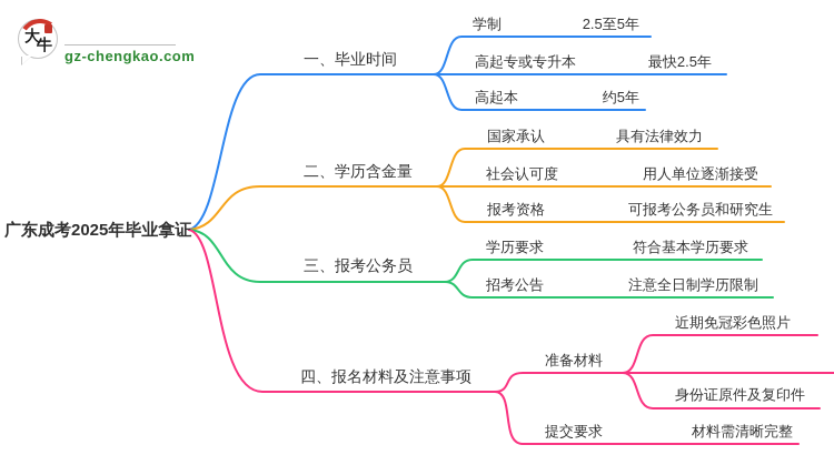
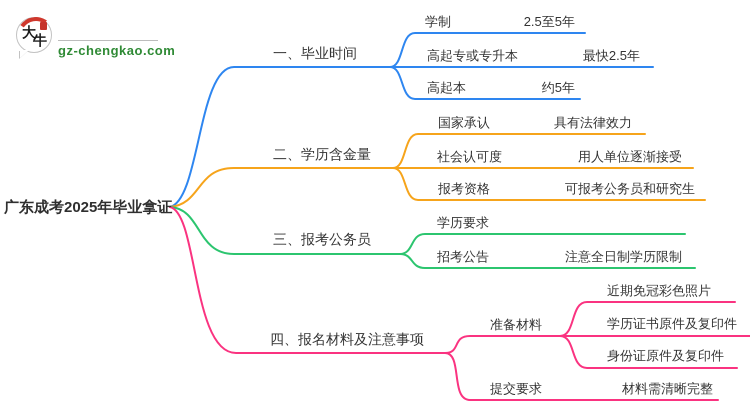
  大
  牛
  gz-chengkao.com
  广东成考2025年毕业拿证
  一、毕业时间
  学制
  2.5至5年
  高起专或专升本
  最快2.5年
  高起本
  约5年
  二、学历含金量
  国家承认
  具有法律效力
  社会认可度
  用人单位逐渐接受
  报考资格
  可报考公务员和研究生
  三、报考公务员
  学历要求
- 符合基本学历要求
  招考公告
  注意全日制学历限制
  四、报名材料及注意事项
  准备材料
  近期免冠彩色照片
+ 学历证书原件及复印件
  身份证原件及复印件
  提交要求
  材料需清晰完整
